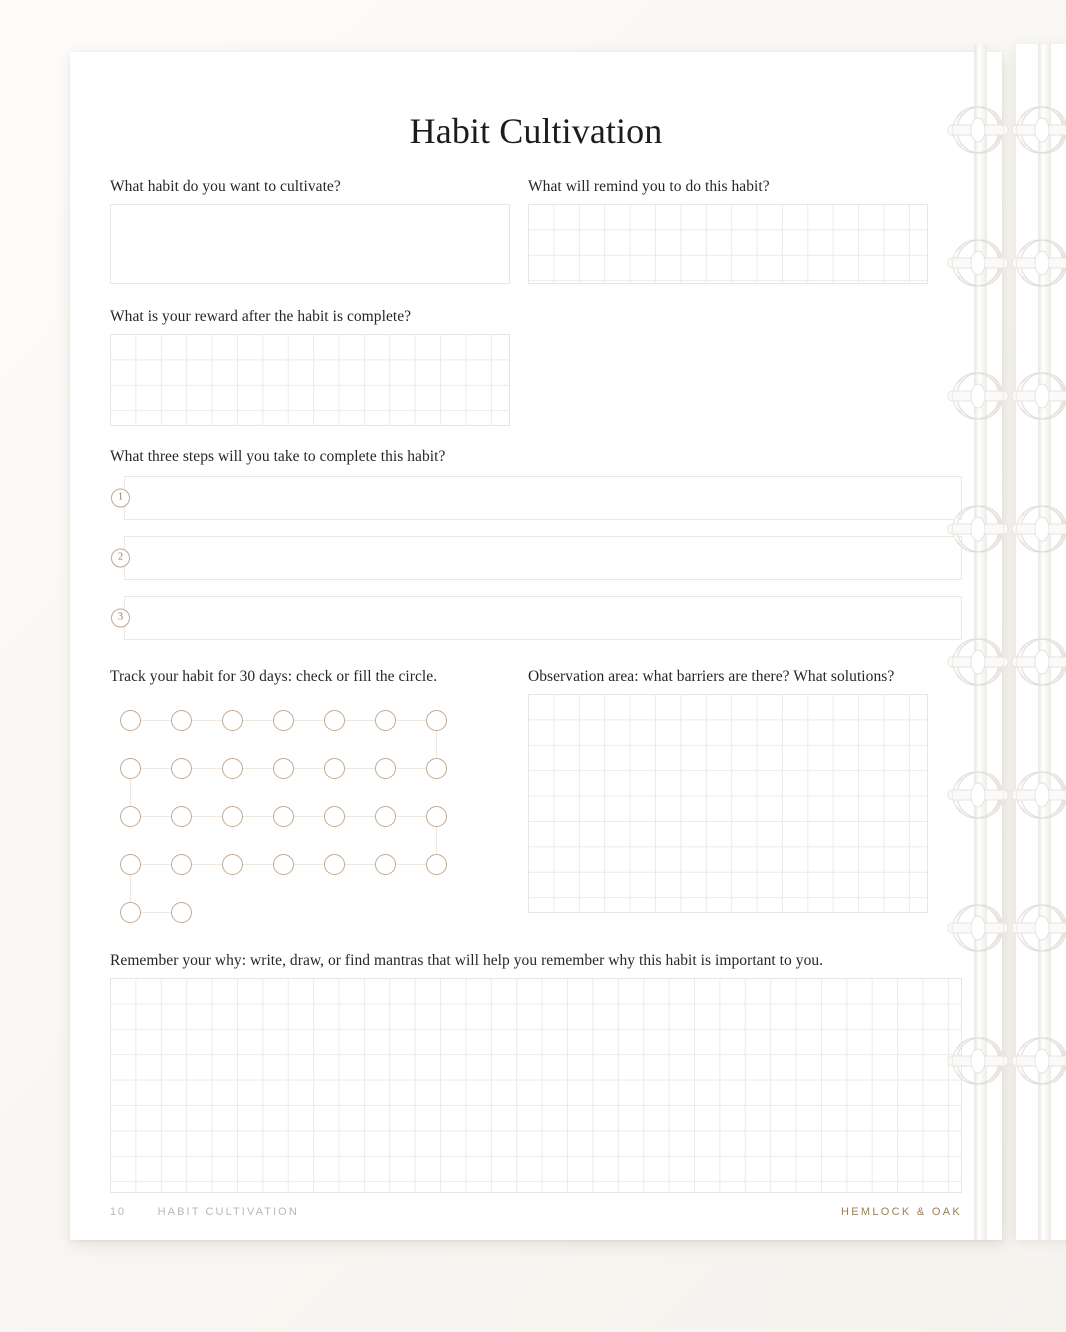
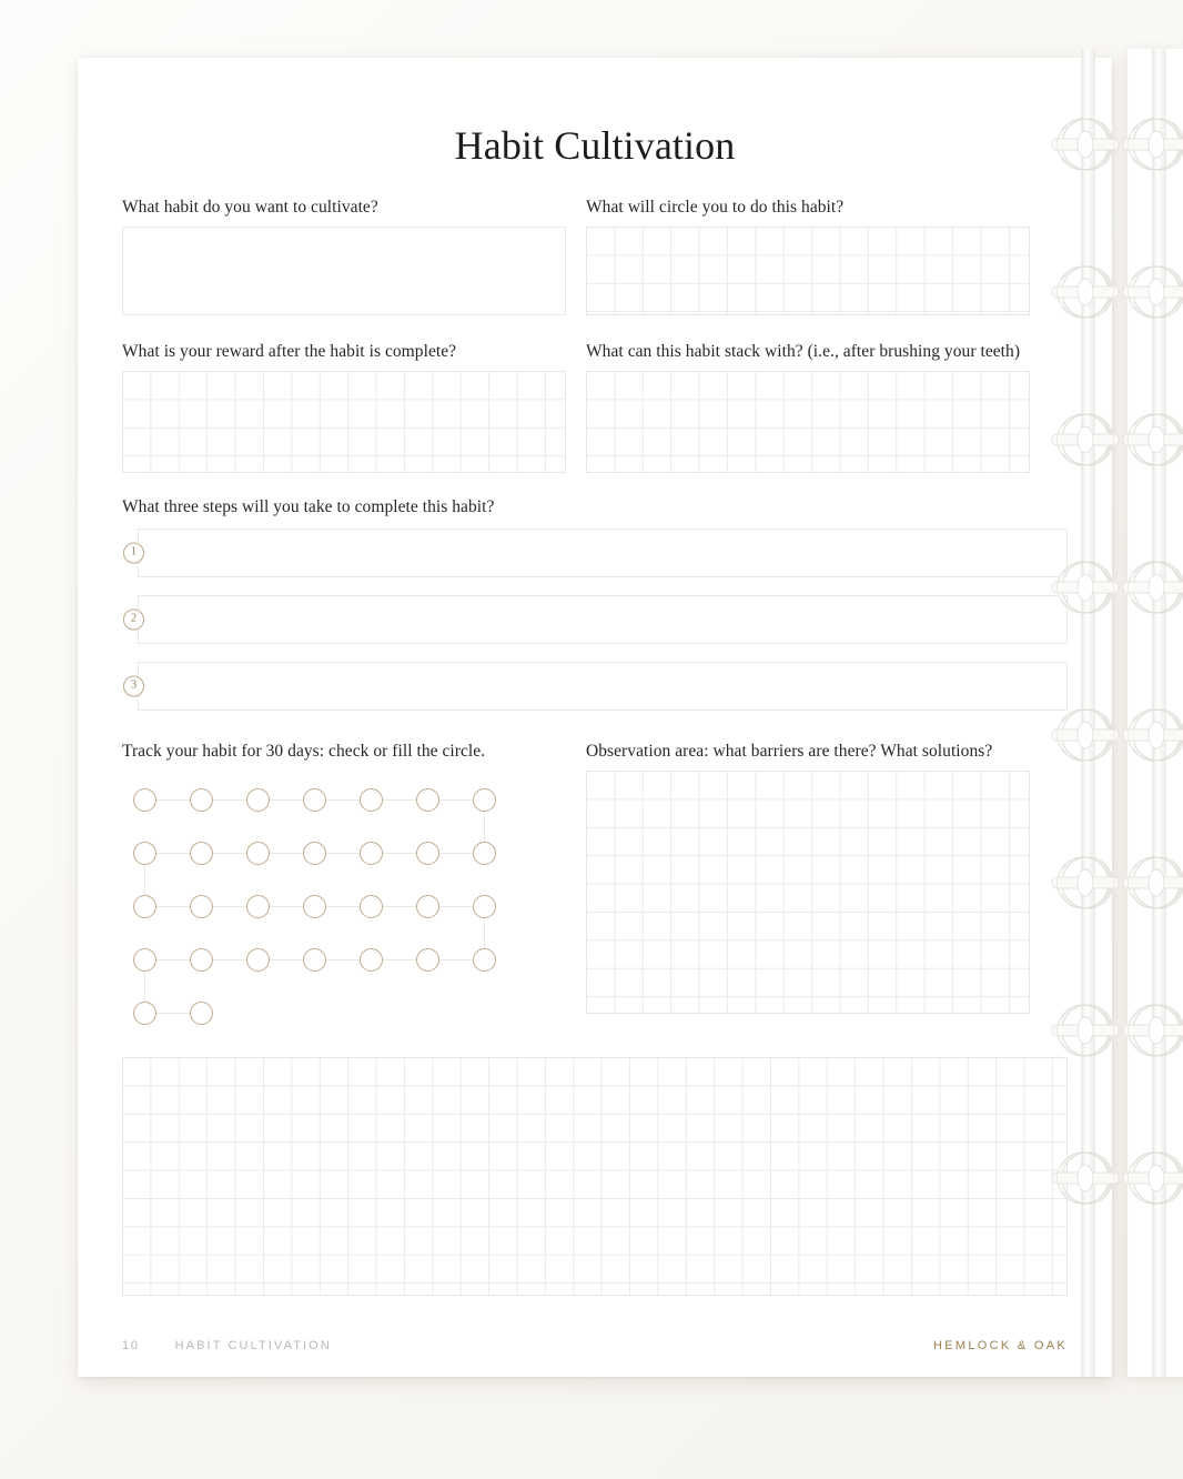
  Habit Cultivation
  What habit do you want to cultivate?
- What will remind you to do this habit?
+ What will circle you to do this habit?
  What is your reward after the habit is complete?
+ What can this habit stack with? (i.e., after brushing your teeth)
  What three steps will you take to complete this habit?
  1
  2
  3
  Track your habit for 30 days: check or fill the circle.
  Observation area: what barriers are there? What solutions?
- Remember your why: write, draw, or find mantras that will help you remember why this habit is important to you.
  10
  HABIT CULTIVATION
  HEMLOCK & OAK
